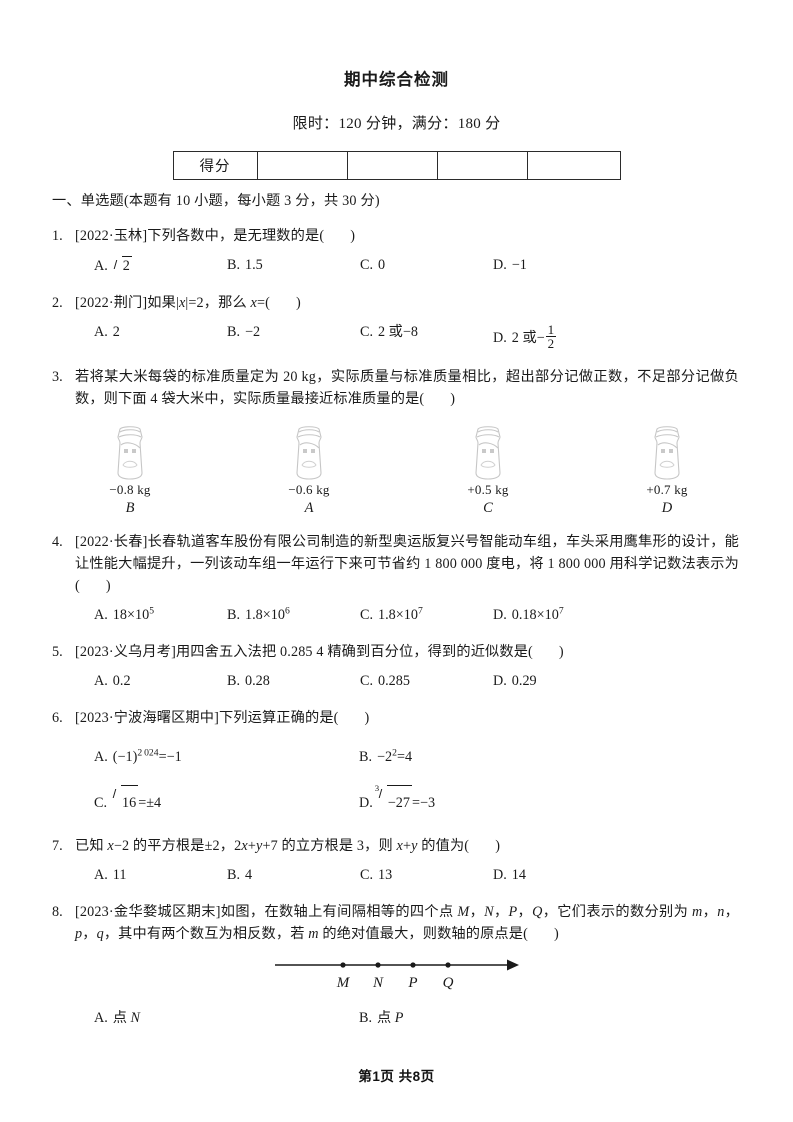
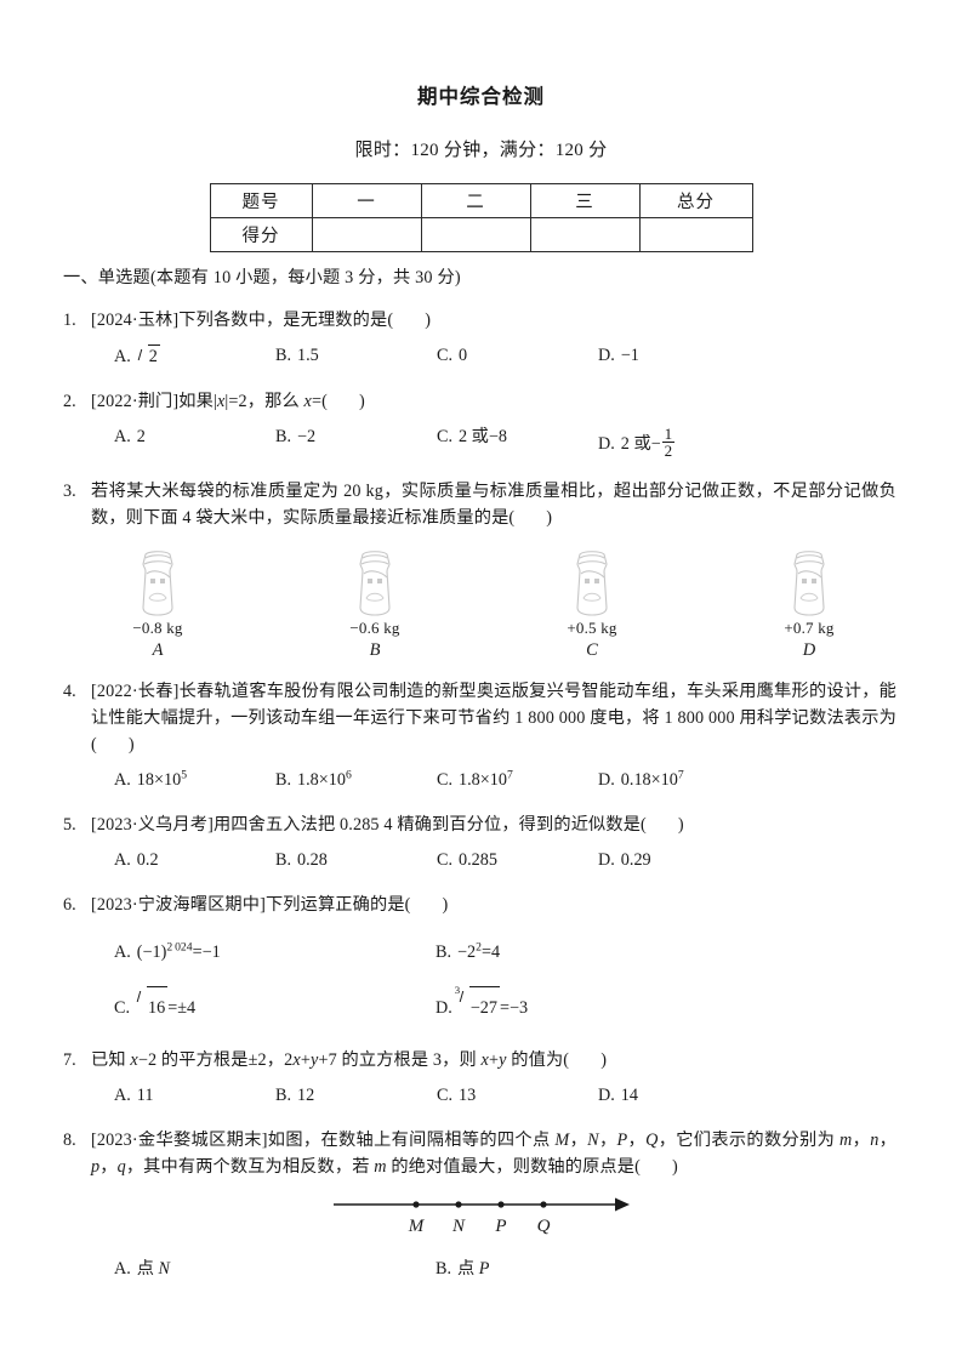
  期中综合检测
- 限时：120 分钟，满分：180 分
+ 限时：120 分钟，满分：120 分
+ 题号	一	二	三	总分
  得分
  一、单选题(本题有 10 小题，每小题 3 分，共 30 分)
  1.
- [2022·玉林]下列各数中，是无理数的是( )
+ [2024·玉林]下列各数中，是无理数的是( )
  A. 2
  B. 1.5
  C. 0
  D. −1
  2.
  [2022·荆门]如果|x|=2，那么 x=( )
  A. 2
  B. −2
  C. 2 或−8
  D. 2 或−
  1
  2
  3.
  若将某大米每袋的标准质量定为 20 kg，实际质量与标准质量相比，超出部分记做正数，不足部分记做负数，则下面 4 袋大米中，实际质量最接近标准质量的是( )
  −0.8 kg
- B
+ A
  −0.6 kg
- A
+ B
  +0.5 kg
  C
  +0.7 kg
  D
  4.
  [2022·长春]长春轨道客车股份有限公司制造的新型奥运版复兴号智能动车组，车头采用鹰隼形的设计，能让性能大幅提升，一列该动车组一年运行下来可节省约 1 800 000 度电，将 1 800 000 用科学记数法表示为( )
  A. 18×105
  B. 1.8×106
  C. 1.8×107
  D. 0.18×107
  5.
  [2023·义乌月考]用四舍五入法把 0.285 4 精确到百分位，得到的近似数是( )
  A. 0.2
  B. 0.28
  C. 0.285
  D. 0.29
  6.
  [2023·宁波海曙区期中]下列运算正确的是( )
  A. (−1)2 024=−1
  B. −22=4
  C. 16 =±4
  D.
  3
  −27 =−3
  7.
  已知 x−2 的平方根是±2，2x+y+7 的立方根是 3，则 x+y 的值为( )
  A. 11
- B. 4
+ B. 12
  C. 13
  D. 14
  8.
  [2023·金华婺城区期末]如图，在数轴上有间隔相等的四个点 M，N，P，Q，它们表示的数分别为 m，n，p，q，其中有两个数互为相反数，若 m 的绝对值最大，则数轴的原点是( )
  M
  N
  P
  Q
  A. 点 N
  B. 点 P
- 第1页 共8页
